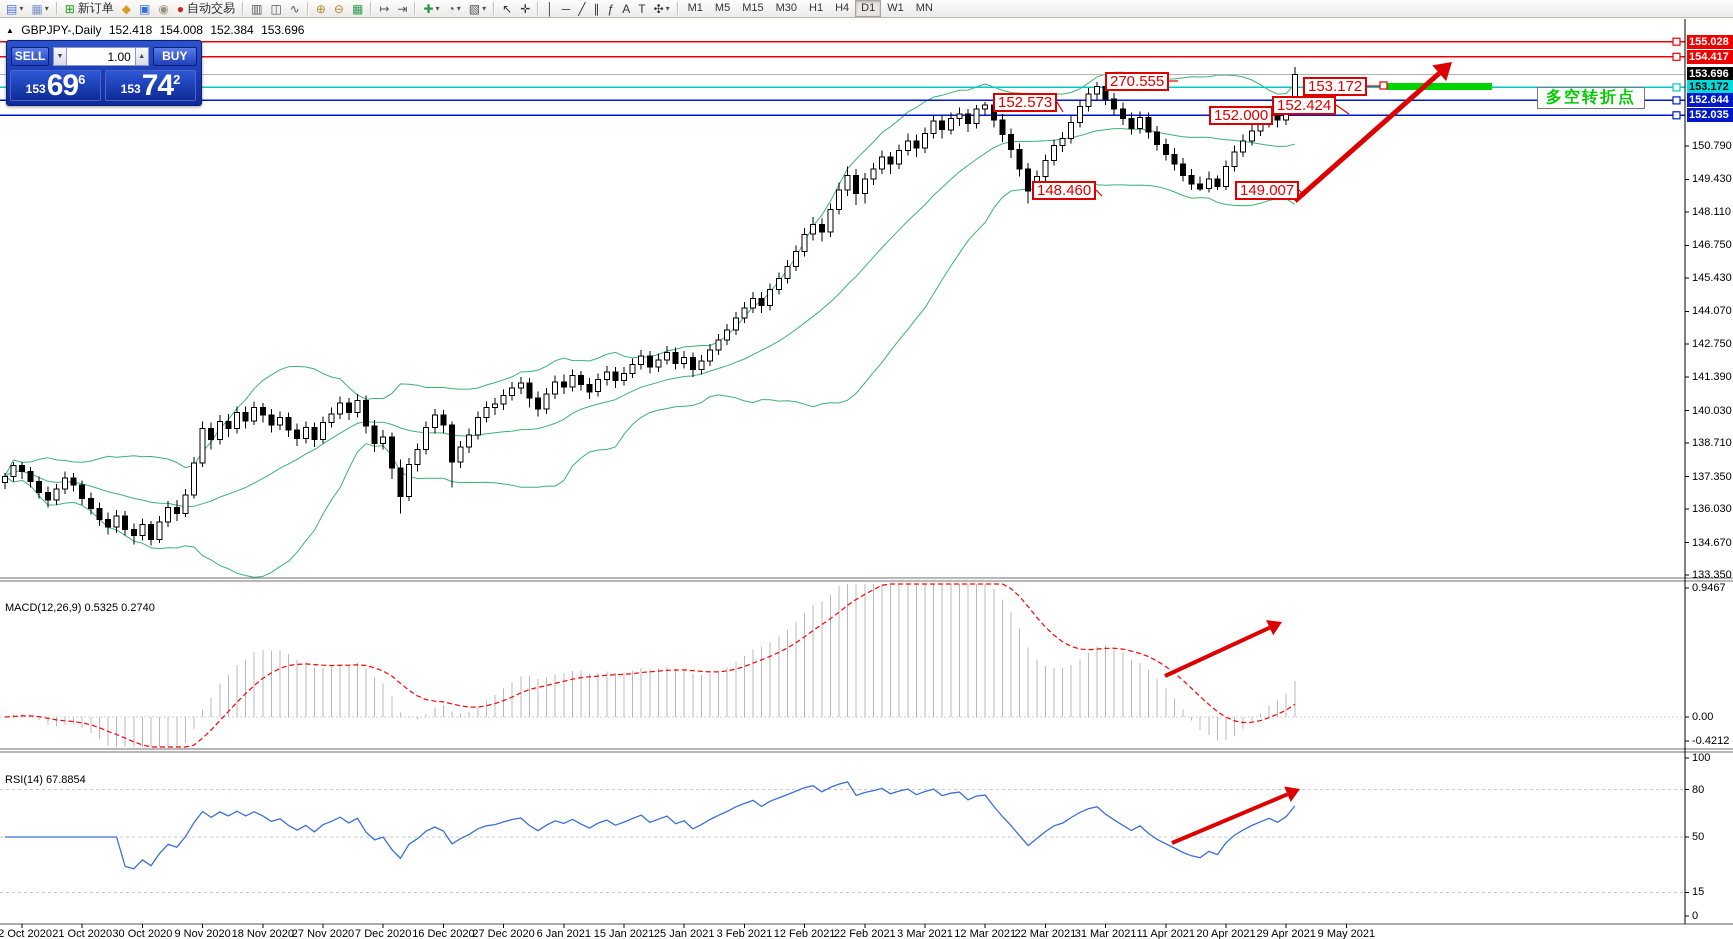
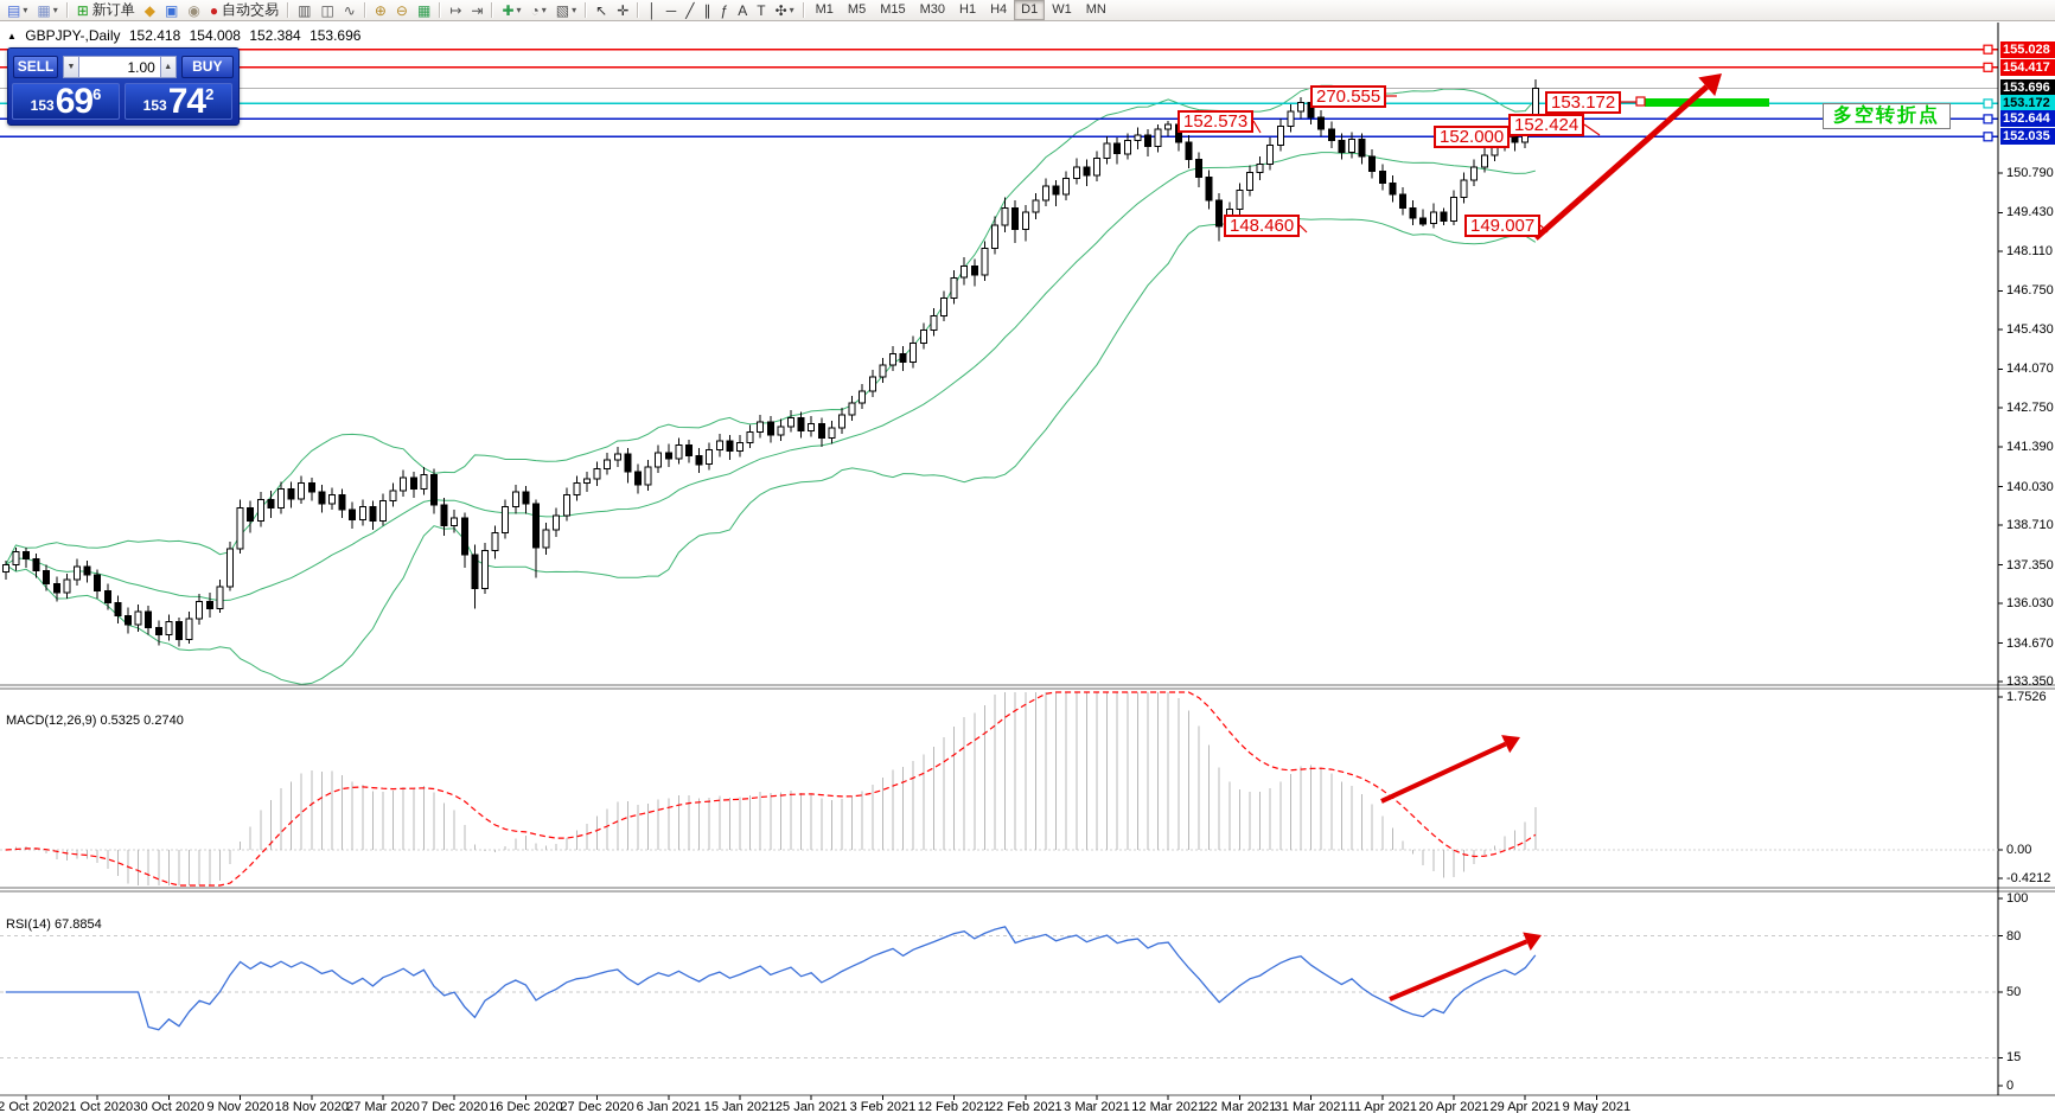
  ▤
  ▾
  ▦
  ▾
  ⊞
  新订单
  ◆
  ▣
  ◉
  ●
  自动交易
  ▥
  ◫
  ∿
  ⊕
  ⊖
  ▦
  ↦
  ⇥
  ✚
  ▾
  ◔
  ▾
  ▧
  ▾
  ↖
  ✛
  │
  ─
  ╱
  ∥
  ƒ
  A
  T
  ✣
  ▾
  M1
  M5
  M15
  M30
  H1
  H4
  D1
  W1
  MN
  ▲ GBPJPY-,Daily 152.418 154.008 152.384 153.696
  SELL
  1.00
  BUY
  153
  69
  6
  153
  74
  2
  MACD(12,26,9) 0.5325 0.2740
  RSI(14) 67.8854
  多空转折点
  150.790
  149.430
  148.110
  146.750
  145.430
  144.070
  142.750
  141.390
  140.030
  138.710
  137.350
  136.030
  134.670
  133.350
- 0.9467
+ 1.7526
  0.00
  -0.4212
  100
  80
  50
  15
  0
  2 Oct 2020
  21 Oct 2020
  30 Oct 2020
  9 Nov 2020
  18 Nov 2020
- 27 Nov 2020
+ 27 Mar 2020
  7 Dec 2020
  16 Dec 2020
  27 Dec 2020
  6 Jan 2021
  15 Jan 2021
  25 Jan 2021
  3 Feb 2021
  12 Feb 2021
  22 Feb 2021
  3 Mar 2021
  12 Mar 2021
  22 Mar 2021
  31 Mar 2021
  11 Apr 2021
  20 Apr 2021
  29 Apr 2021
  9 May 2021
  155.028
  154.417
  153.696
  153.172
  152.644
  152.035
  270.555
  152.573
  152.000
  152.424
  153.172
  149.007
  148.460
